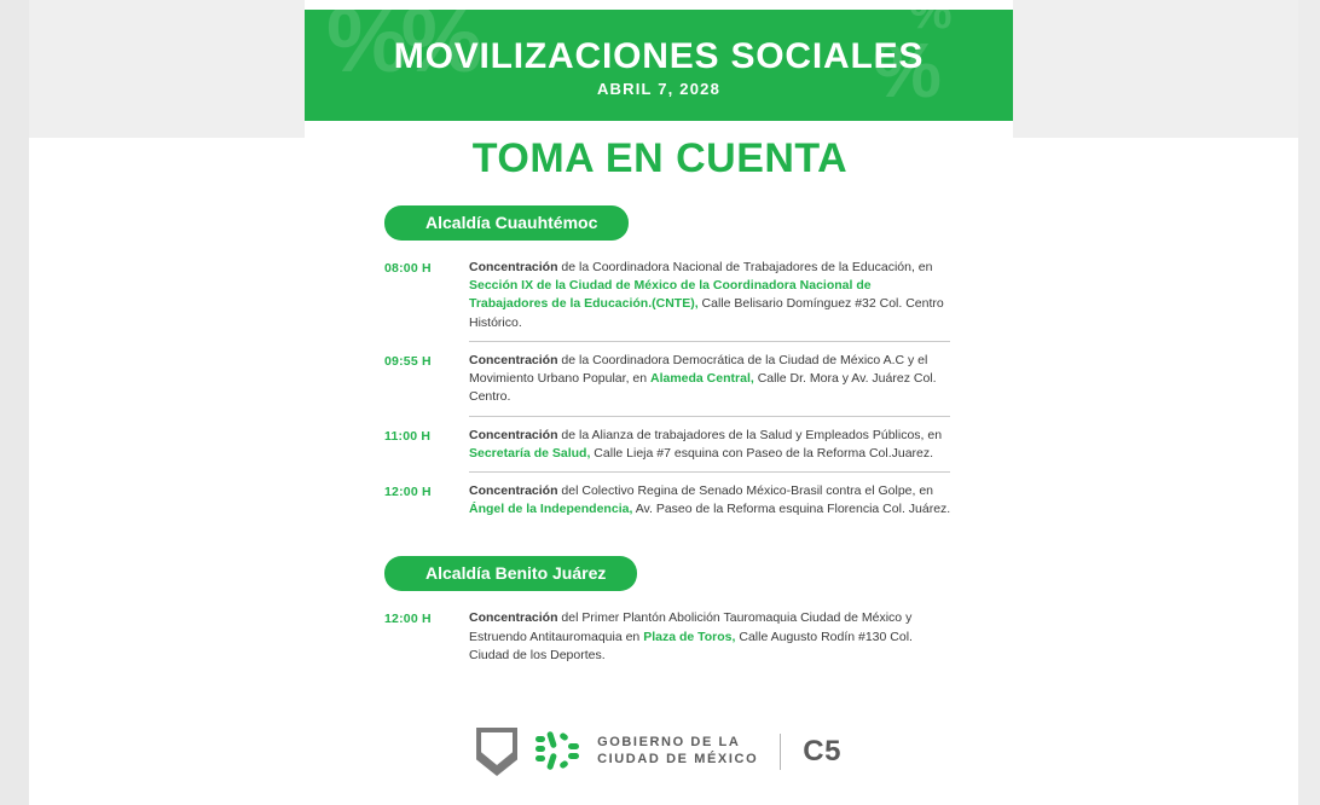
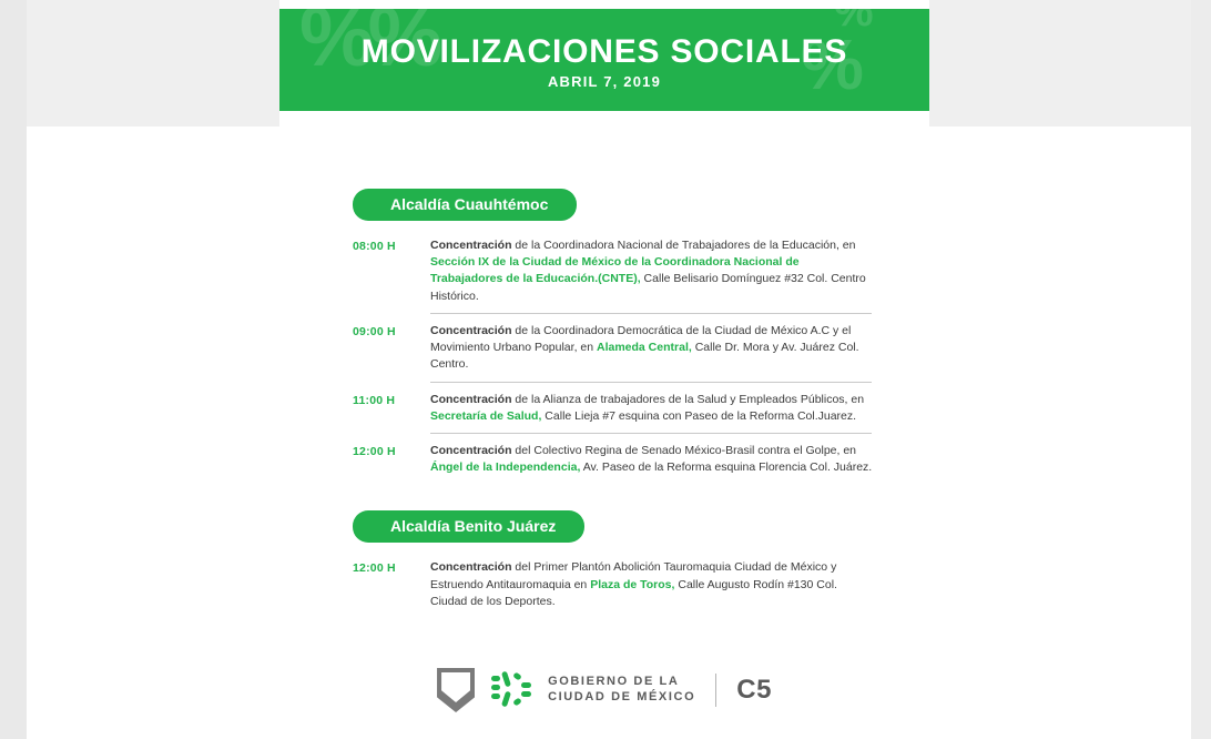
  %%
  %
  %
  MOVILIZACIONES SOCIALES
- ABRIL 7, 2028
+ ABRIL 7, 2019
- TOMA EN CUENTA
  Alcaldía Cuauhtémoc
  08:00 H
  Concentración de la Coordinadora Nacional de Trabajadores de la Educación, en Sección IX de la Ciudad de México de la Coordinadora Nacional de Trabajadores de la Educación.(CNTE), Calle Belisario Domínguez #32 Col. Centro Histórico.
- 09:55 H
+ 09:00 H
  Concentración de la Coordinadora Democrática de la Ciudad de México A.C y el Movimiento Urbano Popular, en Alameda Central, Calle Dr. Mora y Av. Juárez Col. Centro.
  11:00 H
  Concentración de la Alianza de trabajadores de la Salud y Empleados Públicos, en Secretaría de Salud, Calle Lieja #7 esquina con Paseo de la Reforma Col.Juarez.
  12:00 H
  Concentración del Colectivo Regina de Senado México-Brasil contra el Golpe, en Ángel de la Independencia, Av. Paseo de la Reforma esquina Florencia Col. Juárez.
  Alcaldía Benito Juárez
  12:00 H
  Concentración del Primer Plantón Abolición Tauromaquia Ciudad de México y Estruendo Antitauromaquia en Plaza de Toros, Calle Augusto Rodín #130 Col. Ciudad de los Deportes.
  GOBIERNO DE LA
  CIUDAD DE MÉXICO
  C5
